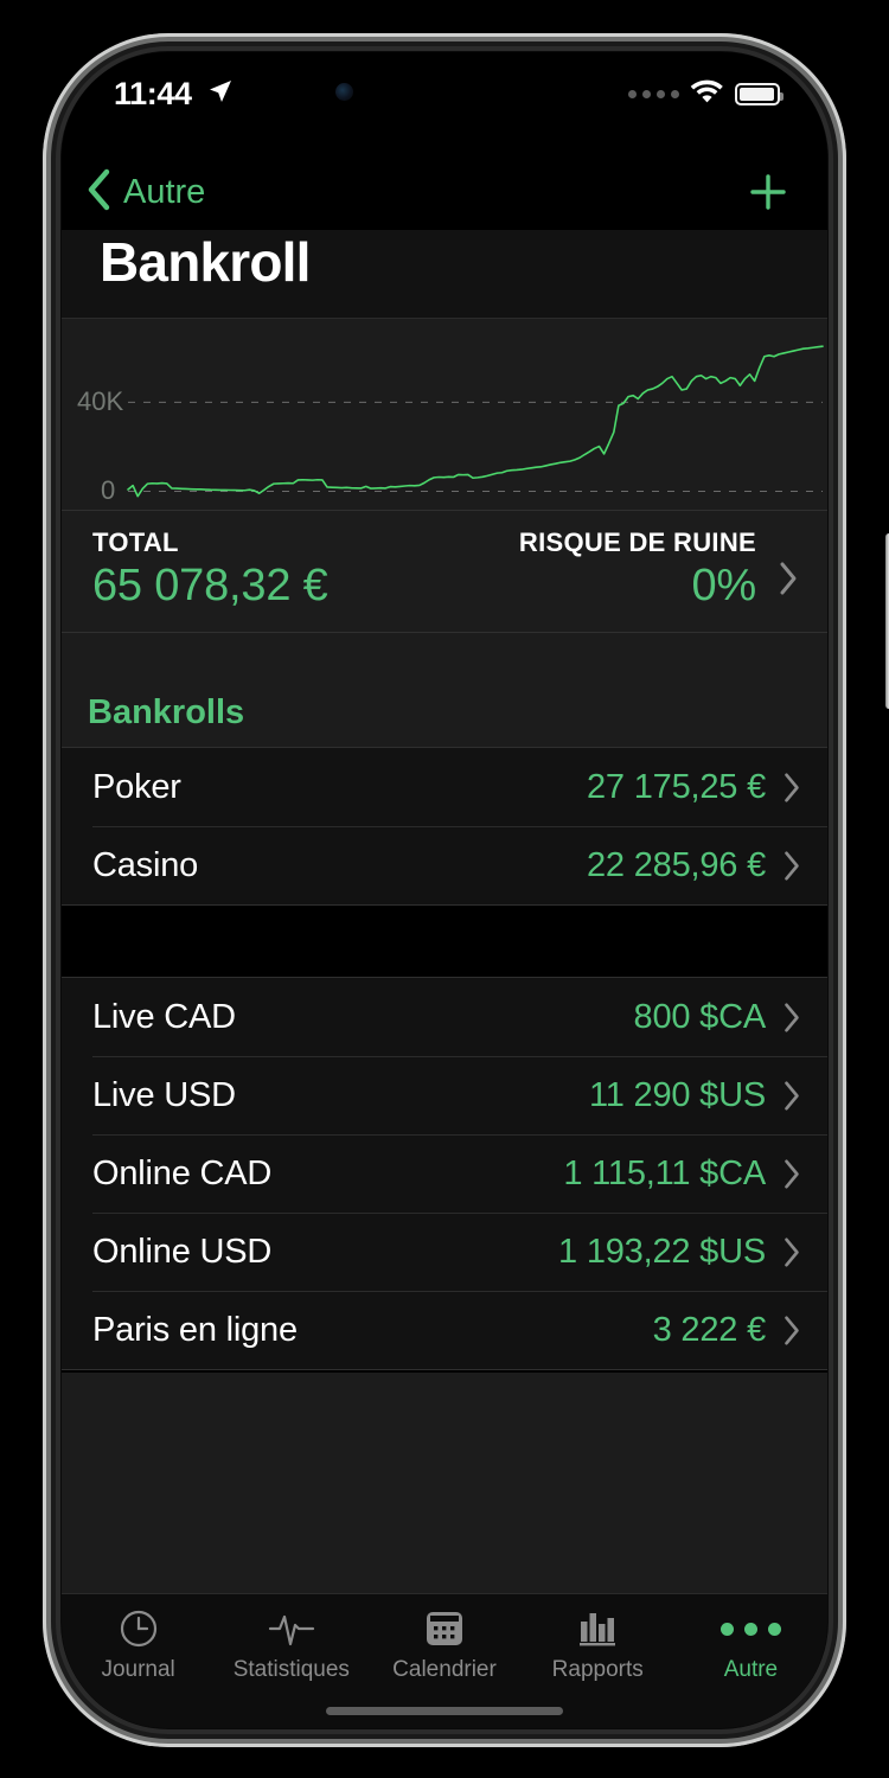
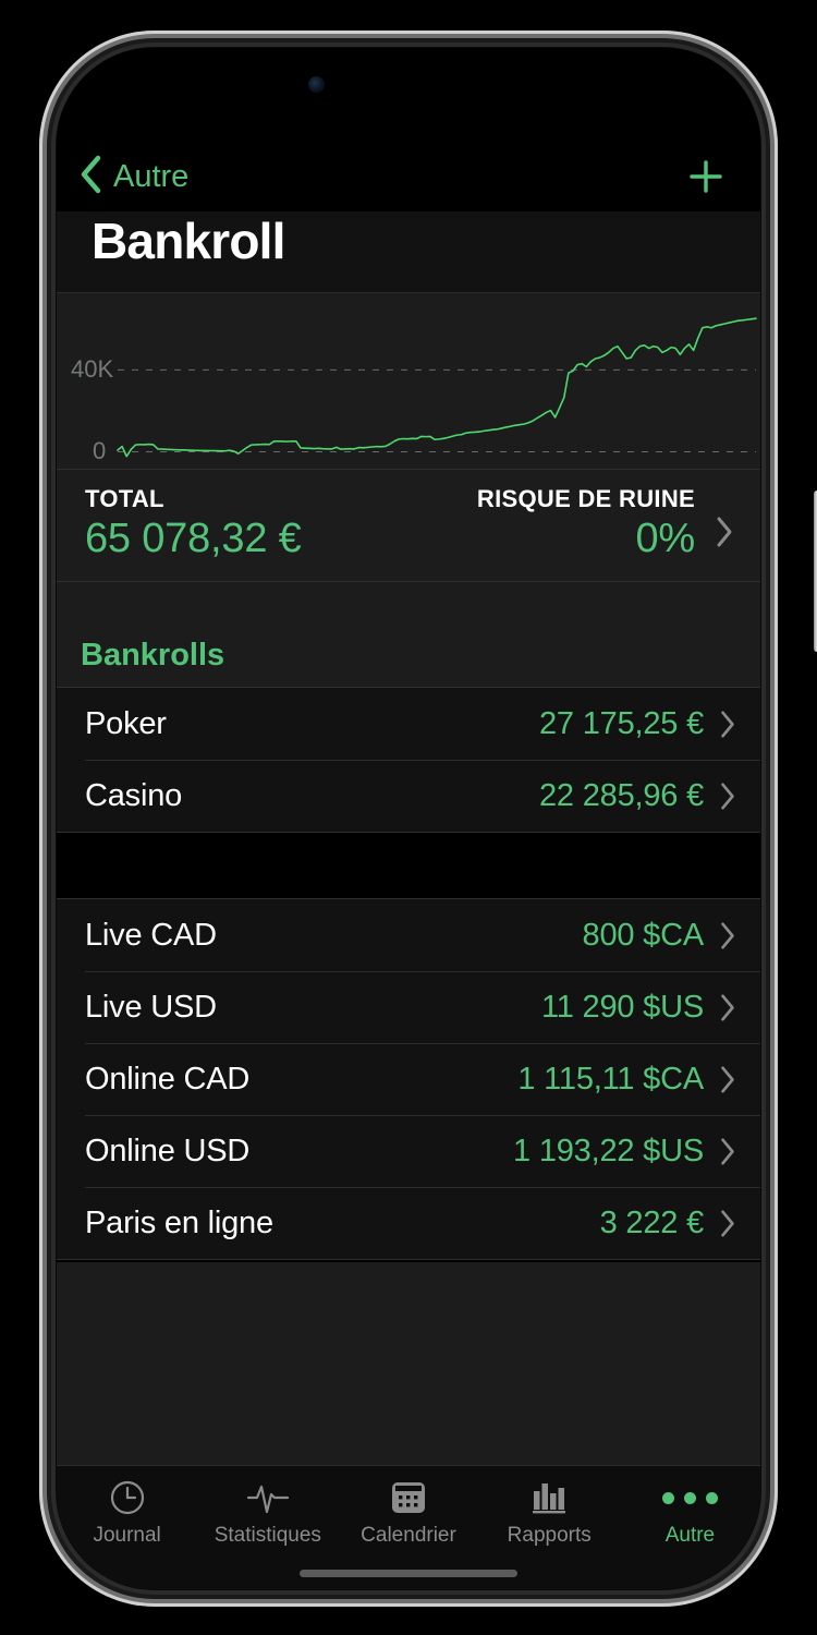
- 11:44
  Autre
  Bankroll
  40K
  0
  TOTAL
  65 078,32 €
  RISQUE DE RUINE
  0%
  Bankrolls
  Poker
  27 175,25 €
  Casino
  22 285,96 €
  Live CAD
  800 $CA
  Live USD
  11 290 $US
  Online CAD
  1 115,11 $CA
  Online USD
  1 193,22 $US
  Paris en ligne
  3 222 €
  Journal
  Statistiques
  Calendrier
  Rapports
  Autre
